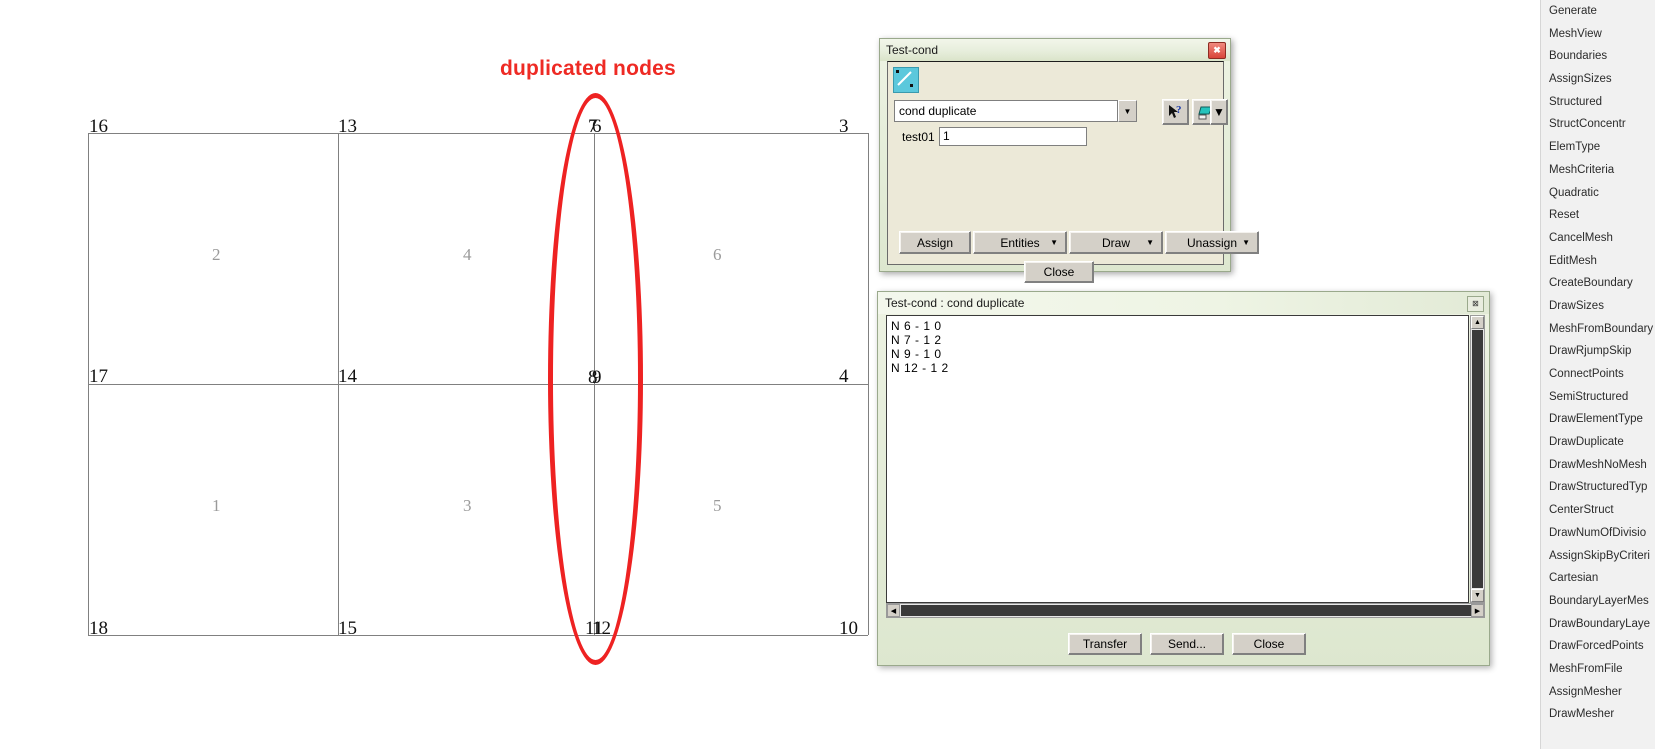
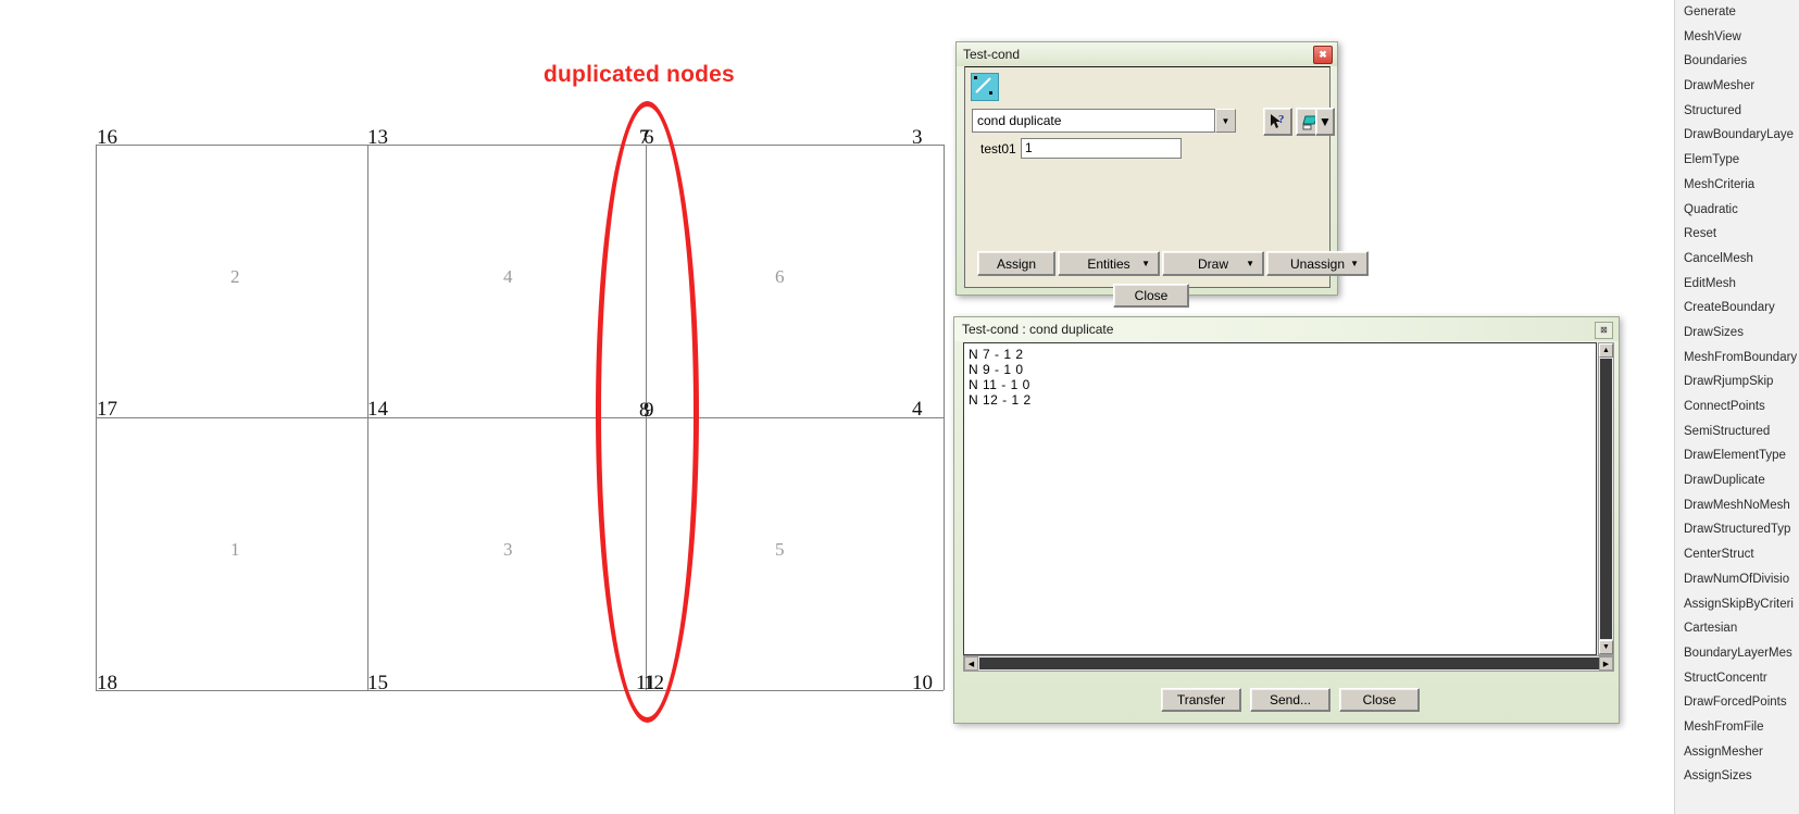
  16
  13
  7
  6
  3
  17
  14
  8
  9
  4
  18
  15
  11
  12
  10
  2
  4
  6
  1
  3
  5
  duplicated nodes
  Test-cond
  ✖
  cond duplicate
  ▼
  ?
  ▼
  test01
  1
  Assign
  Entities
  ▼
  Draw
  ▼
  Unassign
  ▼
  Close
  Test-cond : cond duplicate
  ⊠
- N 6 - 1 0
  N 7 - 1 2
  N 9 - 1 0
+ N 11 - 1 0
  N 12 - 1 2
  Transfer
  Send...
  Close
  Generate
  MeshView
  Boundaries
- AssignSizes
+ DrawMesher
  Structured
- StructConcentr
+ DrawBoundaryLaye
  ElemType
  MeshCriteria
  Quadratic
  Reset
  CancelMesh
  EditMesh
  CreateBoundary
  DrawSizes
  MeshFromBoundary
  DrawRjumpSkip
  ConnectPoints
  SemiStructured
  DrawElementType
  DrawDuplicate
  DrawMeshNoMesh
  DrawStructuredTyp
  CenterStruct
  DrawNumOfDivisio
  AssignSkipByCriteri
  Cartesian
  BoundaryLayerMes
- DrawBoundaryLaye
+ StructConcentr
  DrawForcedPoints
  MeshFromFile
  AssignMesher
- DrawMesher
+ AssignSizes
